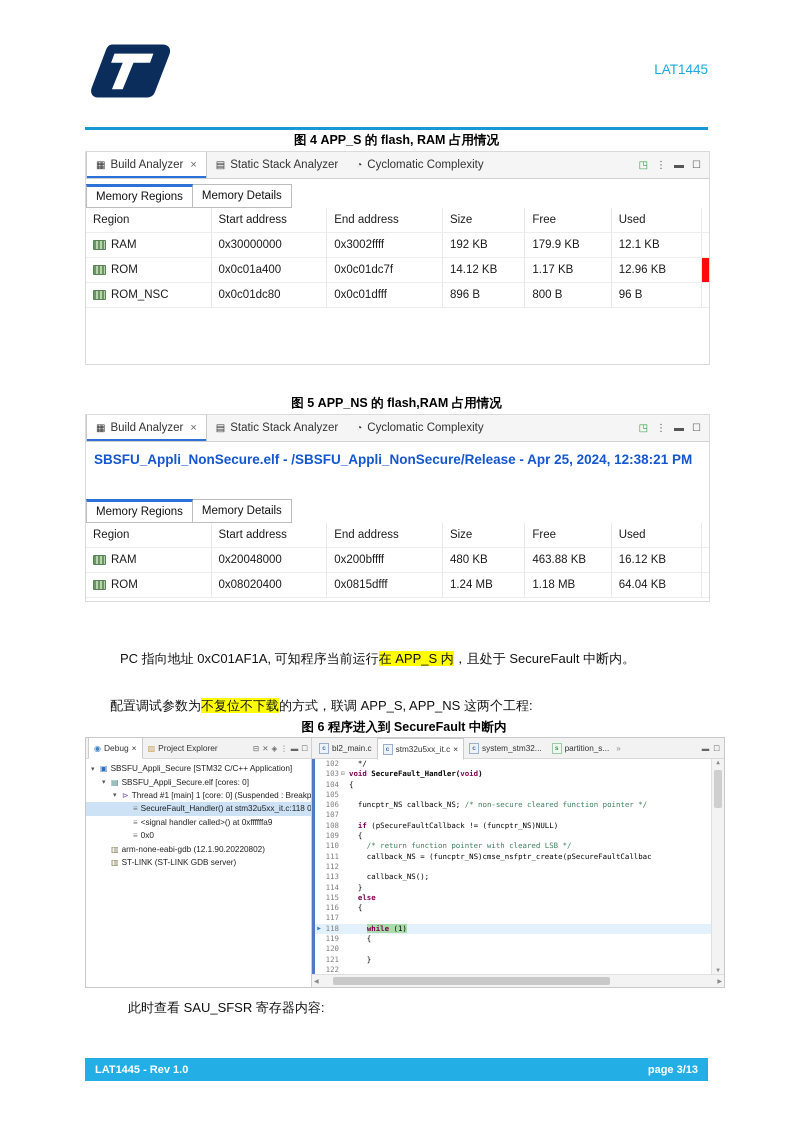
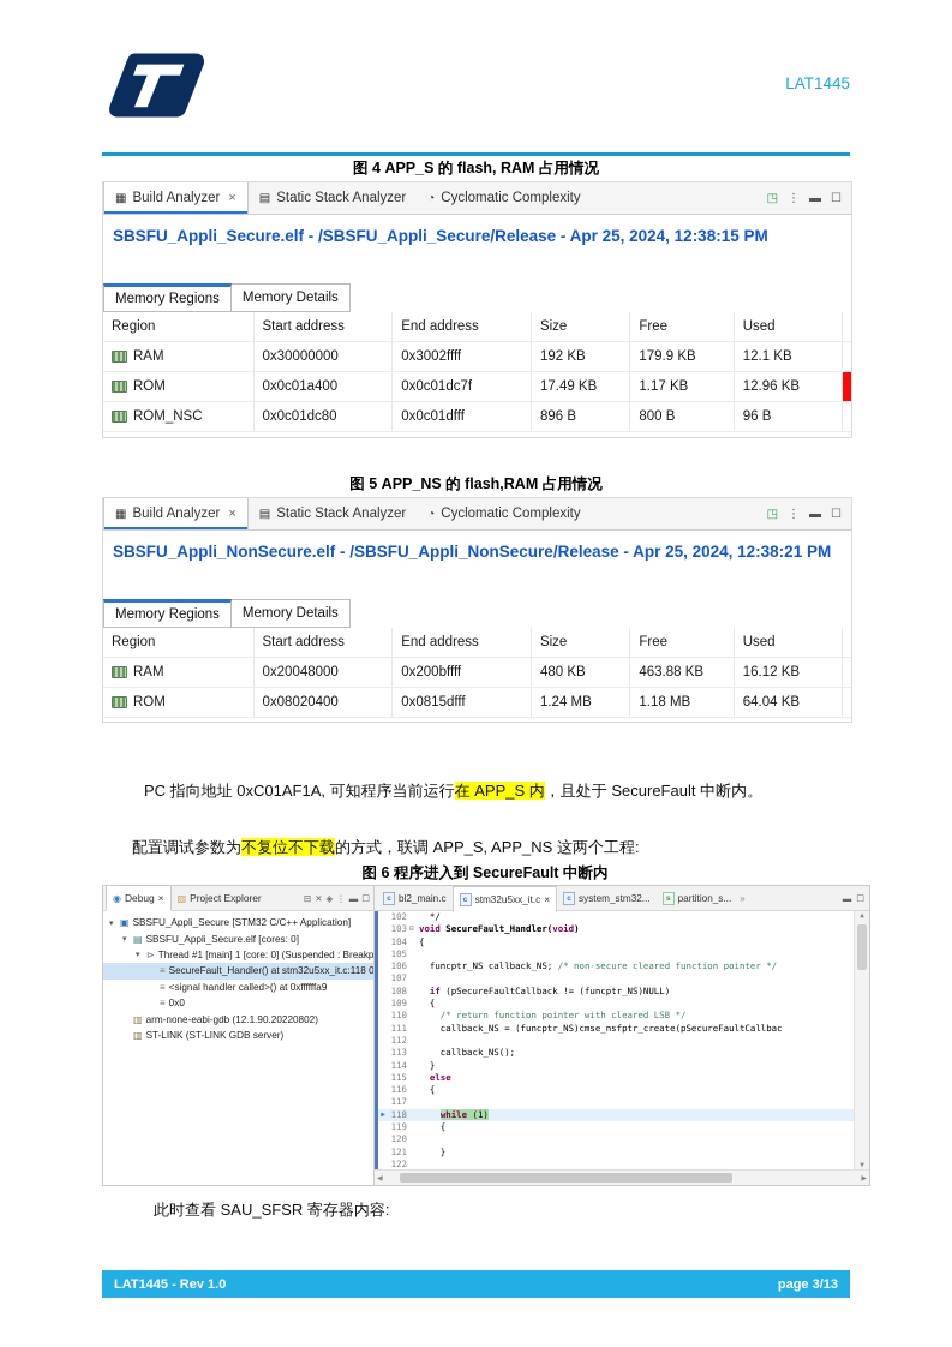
  LAT1445
  图 4 APP_S 的 flash, RAM 占用情况
  ▦
  Build Analyzer
  ×
  ▤
  Static Stack Analyzer
  ◔
  Cyclomatic Complexity
  ◳
  ⋮
  ▬
  ☐
+ SBSFU_Appli_Secure.elf - /SBSFU_Appli_Secure/Release - Apr 25, 2024, 12:38:15 PM
  Memory Regions
  Memory Details
  Region
  Start address
  End address
  Size
  Free
  Used
  RAM
  0x30000000
  0x3002ffff
  192 KB
  179.9 KB
  12.1 KB
  ROM
  0x0c01a400
  0x0c01dc7f
- 14.12 KB
+ 17.49 KB
  1.17 KB
  12.96 KB
  ROM_NSC
  0x0c01dc80
  0x0c01dfff
  896 B
  800 B
  96 B
  图 5 APP_NS 的 flash,RAM 占用情况
  ▦
  Build Analyzer
  ×
  ▤
  Static Stack Analyzer
  ◔
  Cyclomatic Complexity
  ◳
  ⋮
  ▬
  ☐
  SBSFU_Appli_NonSecure.elf - /SBSFU_Appli_NonSecure/Release - Apr 25, 2024, 12:38:21 PM
  Memory Regions
  Memory Details
  Region
  Start address
  End address
  Size
  Free
  Used
  RAM
  0x20048000
  0x200bffff
  480 KB
  463.88 KB
  16.12 KB
  ROM
  0x08020400
  0x0815dfff
  1.24 MB
  1.18 MB
  64.04 KB
  PC 指向地址 0xC01AF1A, 可知程序当前运行在 APP_S 内，且处于 SecureFault 中断内。
  配置调试参数为不复位不下载的方式，联调 APP_S, APP_NS 这两个工程:
  图 6 程序进入到 SecureFault 中断内
  ◉
  Debug
  ×
  ▨
  Project Explorer
  ⊟
  ✕
  ◈
  ⋮
  ▬
  ☐
  ▣
  SBSFU_Appli_Secure [STM32 C/C++ Application]
  ▤
  SBSFU_Appli_Secure.elf [cores: 0]
  ⊳
  Thread #1 [main] 1 [core: 0] (Suspended : Breakp
  ≡
  SecureFault_Handler() at stm32u5xx_it.c:118 0
  ≡
  <signal handler called>() at 0xffffffa9
  ≡
  0x0
  ▥
  arm-none-eabi-gdb (12.1.90.20220802)
  ▥
  ST-LINK (ST-LINK GDB server)
  bl2_main.c
  stm32u5xx_it.c
  ×
  system_stm32...
  partition_s...
  »
  ▬
  ☐
  102
  */
  103
  void SecureFault_Handler(void)
  104
  {
  105
  106
  funcptr_NS callback_NS; /* non-secure cleared function pointer */
  107
  108
  if (pSecureFaultCallback != (funcptr_NS)NULL)
  109
  {
  110
  /* return function pointer with cleared LSB */
  111
  callback_NS = (funcptr_NS)cmse_nsfptr_create(pSecureFaultCallbac
  112
  113
  callback_NS();
  114
  }
  115
  else
  116
  {
  117
  118
  while (1)
  119
  {
  120
  121
  }
  122
  此时查看 SAU_SFSR 寄存器内容:
  LAT1445 - Rev 1.0
  page 3/13
